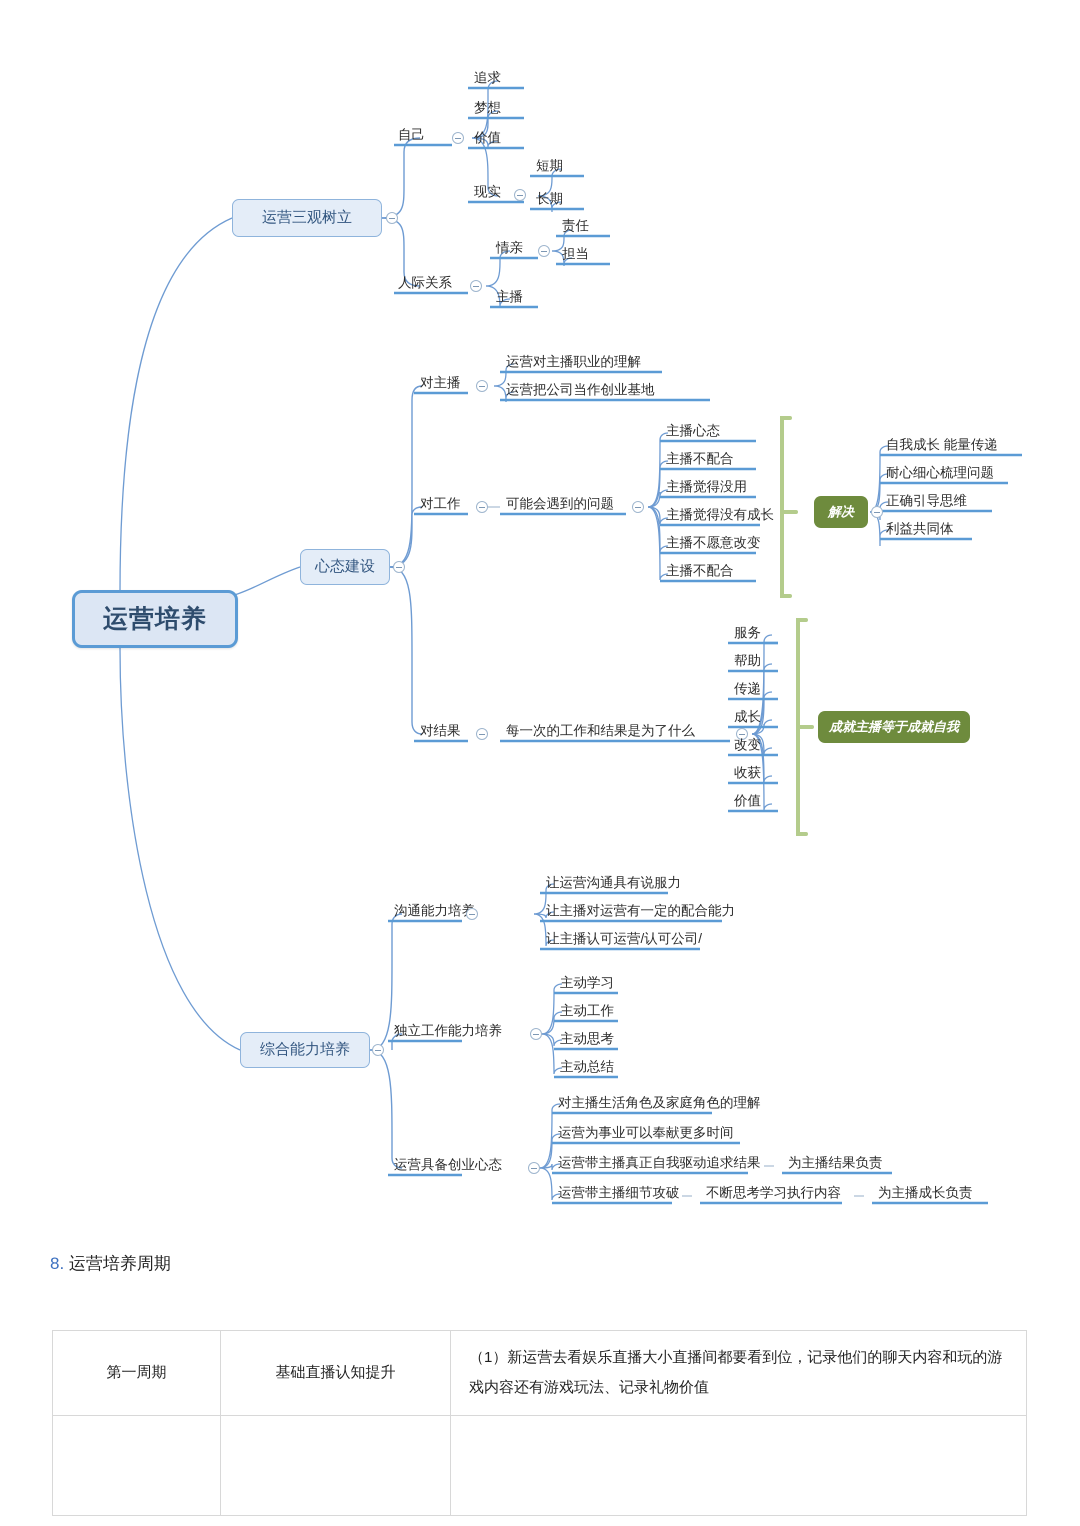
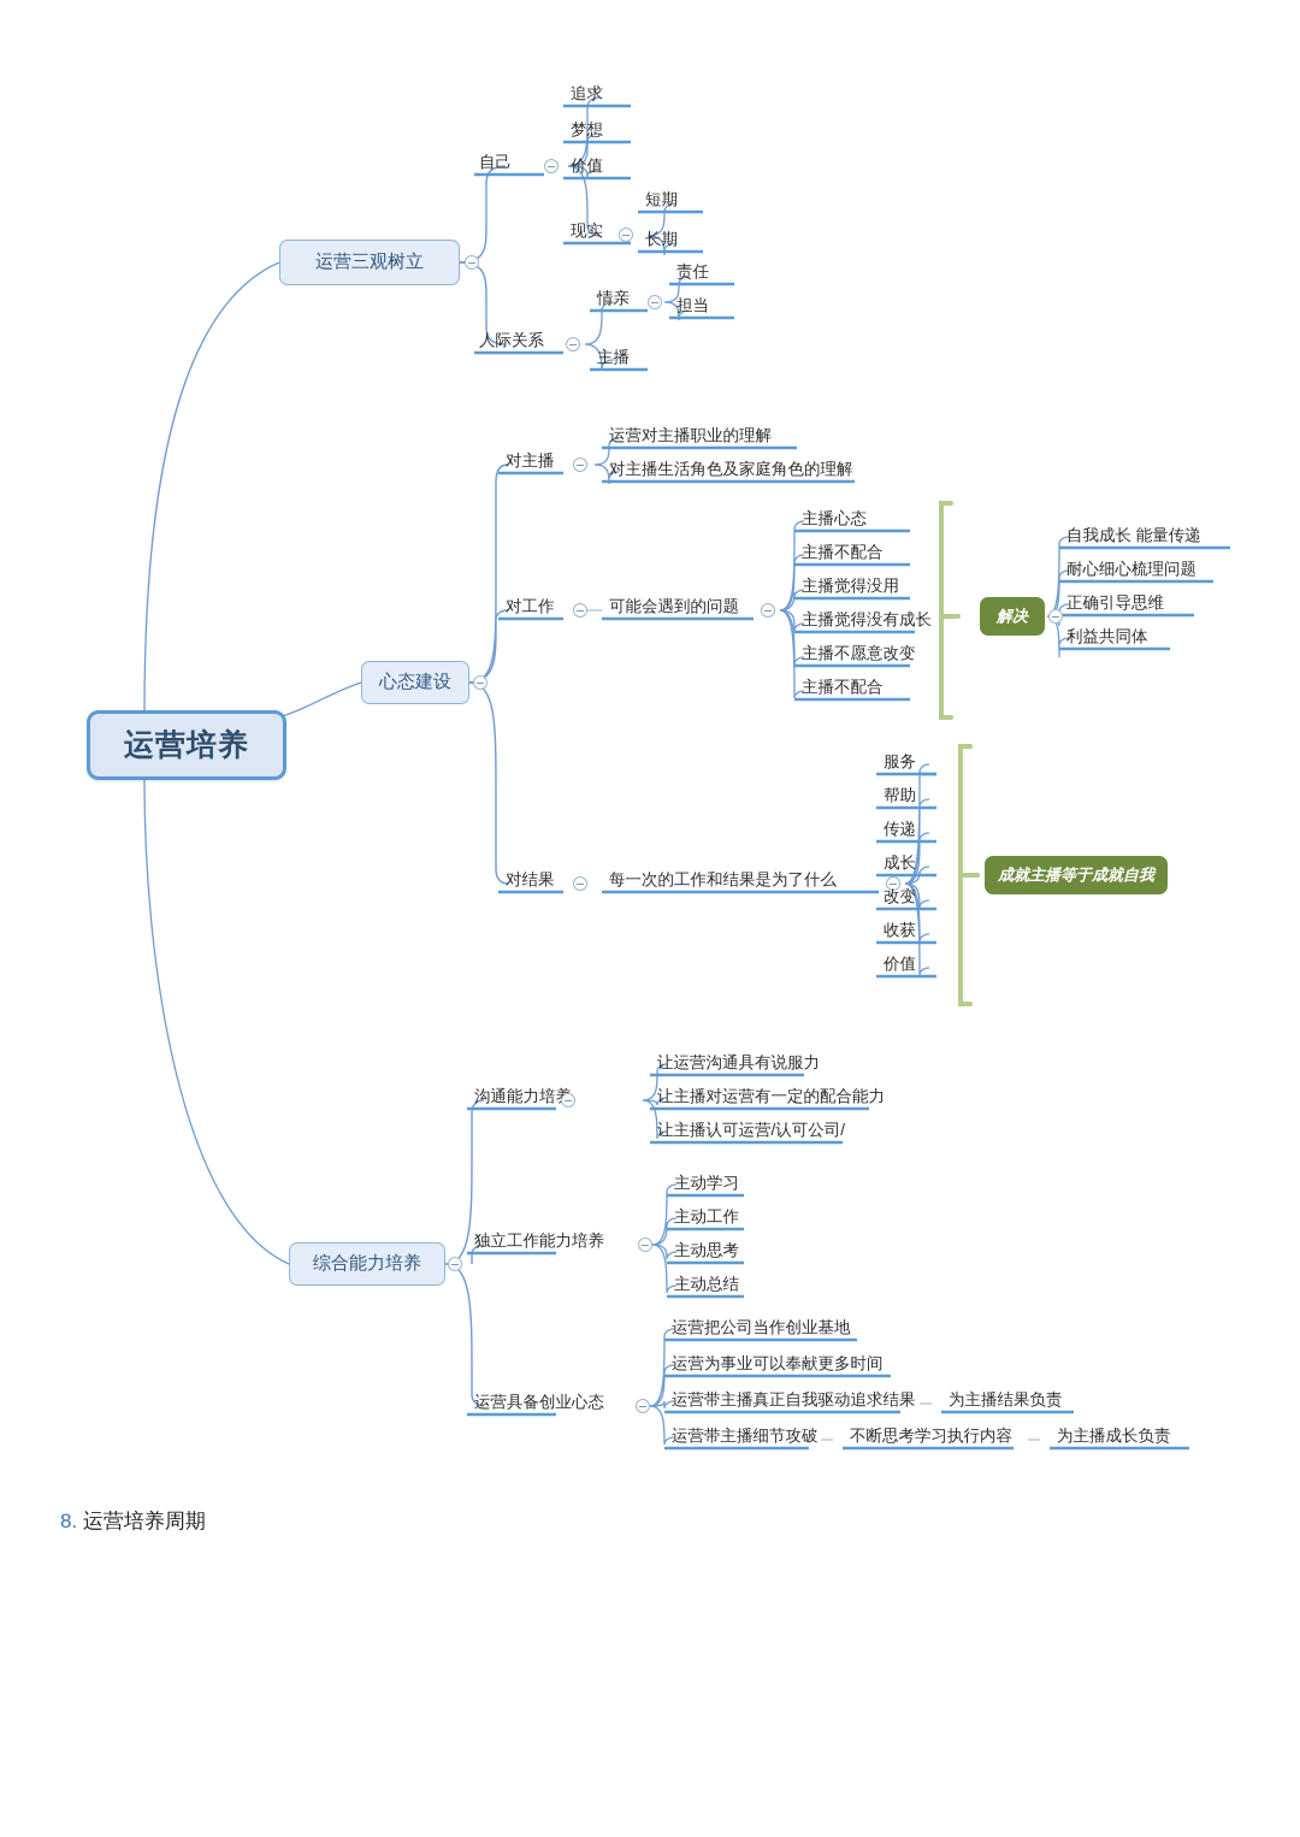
  运营培养
  运营三观树立
  自己
  人际关系
  追求
  梦想
  价值
  现实
  短期
  长期
  情亲
  主播
  责任
  担当
  心态建设
  对主播
  运营对主播职业的理解
- 运营把公司当作创业基地
+ 对主播生活角色及家庭角色的理解
  对工作
  可能会遇到的问题
  主播心态
  主播不配合
  主播觉得没用
  主播觉得没有成长
  主播不愿意改变
  主播不配合
  解决
  自我成长 能量传递
  耐心细心梳理问题
  正确引导思维
  利益共同体
  对结果
  每一次的工作和结果是为了什么
  服务
  帮助
  传递
  成长
  改变
  收获
  价值
  成就主播等于成就自我
  综合能力培养
  沟通能力培
  让运营沟通具有说服力
  让主播对运营有一定的配合能力
  让主播认可运营/认可公司/
  独立工作能力培养
  主动学习
  主动工作
  主动思考
  主动总结
  运营具备创业心态
- 对主播生活角色及家庭角色的理解
+ 运营把公司当作创业基地
  运营为事业可以奉献更多时间
  运营带主播真正自我驱动追求结果
  为主播结果负责
  运营带主播细节攻破
  不断思考学习执行内容
  为主播成长负责
  8. 运营培养周期
- 第一周期	基础直播认知提升	（1）新运营去看娱乐直播大小直播间都要看到位，记录他们的聊天内容和玩的游戏内容还有游戏玩法、记录礼物价值
